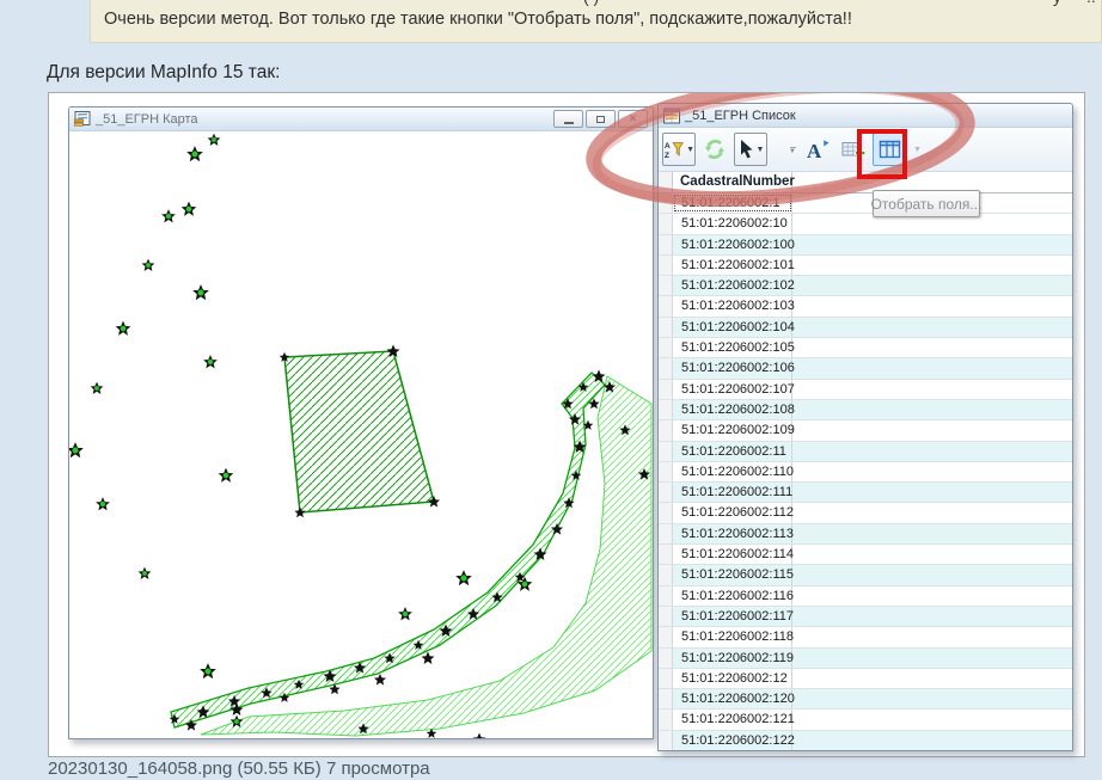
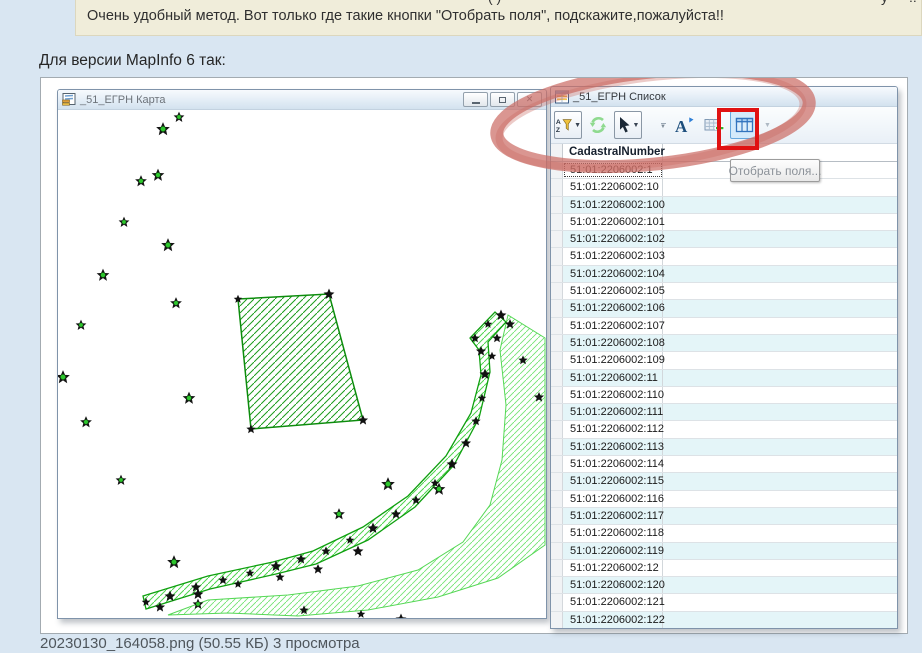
- Очень версии метод. Вот только где такие кнопки "Отобрать поля", подскажите,пожалуйста!!
+ Очень удобный метод. Вот только где такие кнопки "Отобрать поля", подскажите,пожалуйста!!
- Для версии MapInfo 15 так:
+ Для версии MapInfo 6 так:
  _51_ЕГРН Карта
  ✕
  _51_ЕГРН Список
  A
  CadastralNumber
  51:01:2206002:1
  51:01:2206002:10
  51:01:2206002:100
  51:01:2206002:101
  51:01:2206002:102
  51:01:2206002:103
  51:01:2206002:104
  51:01:2206002:105
  51:01:2206002:106
  51:01:2206002:107
  51:01:2206002:108
  51:01:2206002:109
  51:01:2206002:11
  51:01:2206002:110
  51:01:2206002:111
  51:01:2206002:112
  51:01:2206002:113
  51:01:2206002:114
  51:01:2206002:115
  51:01:2206002:116
  51:01:2206002:117
  51:01:2206002:118
  51:01:2206002:119
  51:01:2206002:12
  51:01:2206002:120
  51:01:2206002:121
  51:01:2206002:122
  Отобрать поля...
- 20230130_164058.png (50.55 КБ) 7 просмотра
+ 20230130_164058.png (50.55 КБ) 3 просмотра
